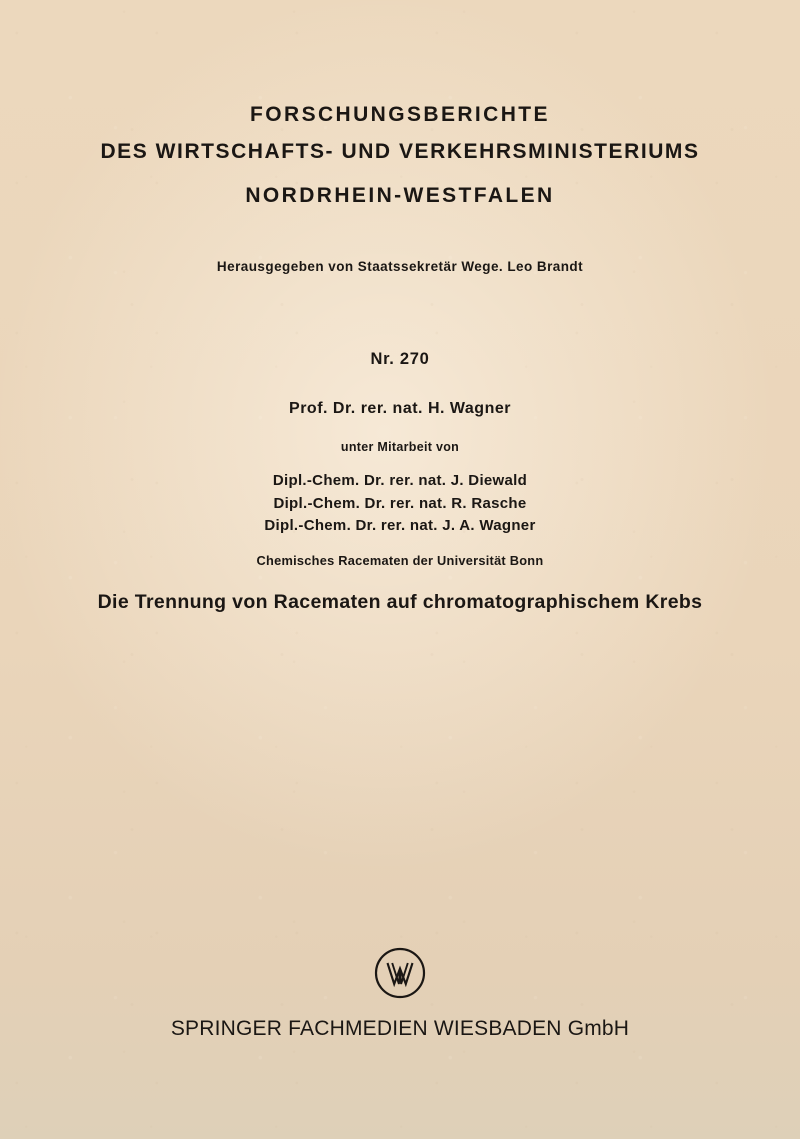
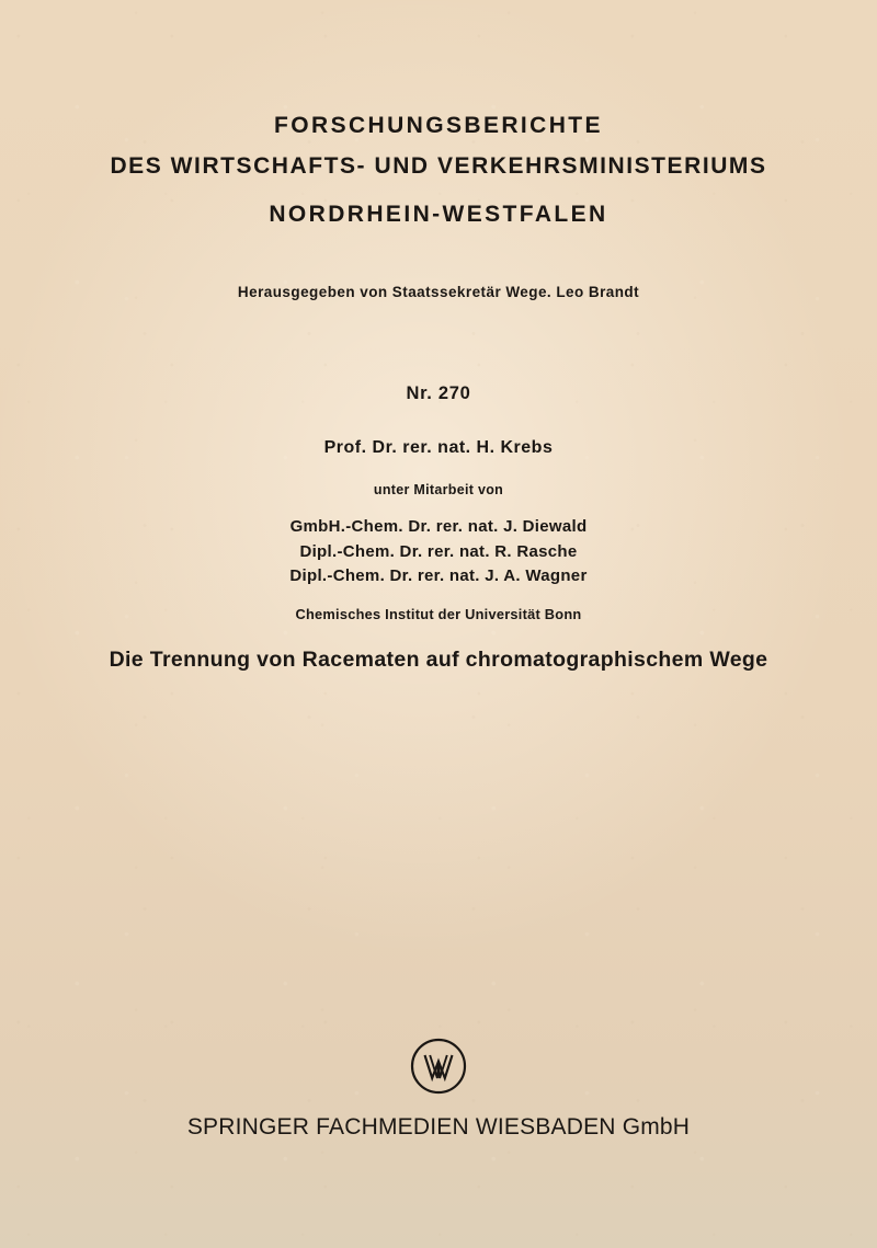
  FORSCHUNGSBERICHTE
  DES WIRTSCHAFTS- UND VERKEHRSMINISTERIUMS
  NORDRHEIN-WESTFALEN
  Herausgegeben von Staatssekretär Wege. Leo Brandt
  Nr. 270
- Prof. Dr. rer. nat. H. Wagner
+ Prof. Dr. rer. nat. H. Krebs
  unter Mitarbeit von
- Dipl.-Chem. Dr. rer. nat. J. Diewald
+ GmbH.-Chem. Dr. rer. nat. J. Diewald
  Dipl.-Chem. Dr. rer. nat. R. Rasche
  Dipl.-Chem. Dr. rer. nat. J. A. Wagner
- Chemisches Racematen der Universität Bonn
+ Chemisches Institut der Universität Bonn
- Die Trennung von Racematen auf chromatographischem Krebs
+ Die Trennung von Racematen auf chromatographischem Wege
  SPRINGER FACHMEDIEN WIESBADEN GmbH
